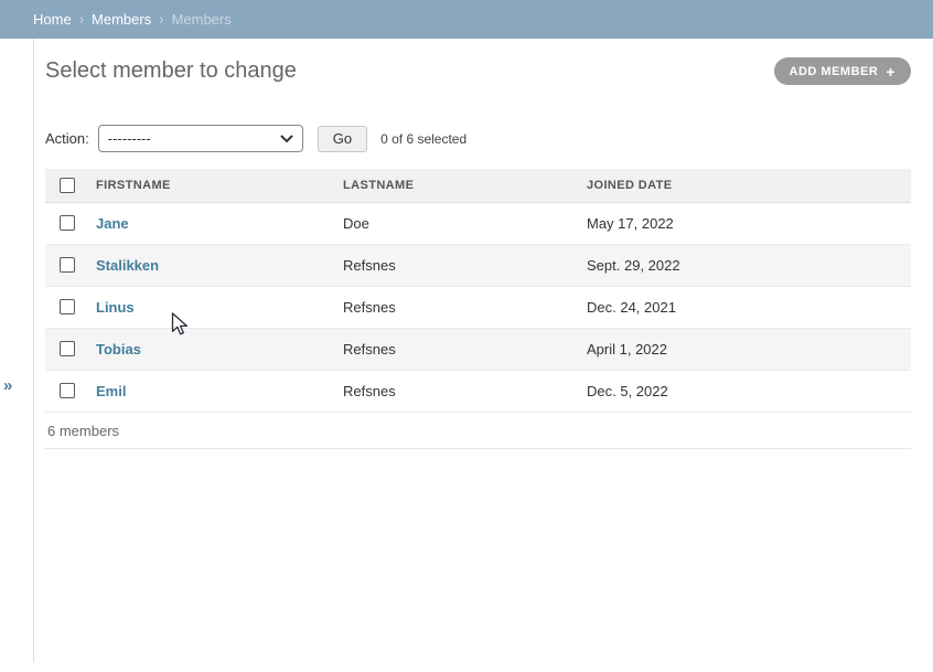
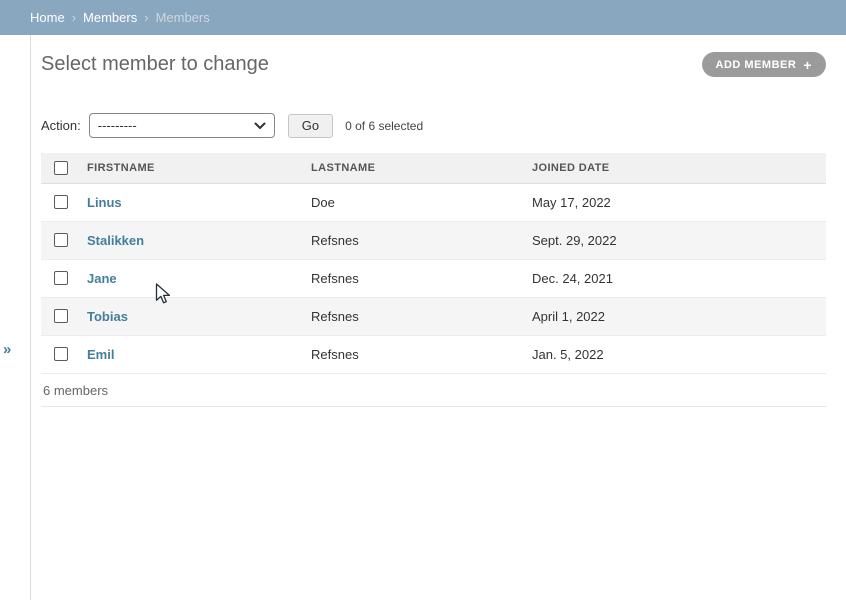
  Home
  ›
  Members
  ›
  Members
  »
  Select member to change
  ADD MEMBER
  +
  Action:
  ---------
  Go
  0 of 6 selected
  	FIRSTNAME	LASTNAME	JOINED DATE
- 	Jane	Doe	May 17, 2022
+ 	Linus	Doe	May 17, 2022
  	Stalikken	Refsnes	Sept. 29, 2022
- 	Linus	Refsnes	Dec. 24, 2021
+ 	Jane	Refsnes	Dec. 24, 2021
  	Tobias	Refsnes	April 1, 2022
- 	Emil	Refsnes	Dec. 5, 2022
+ 	Emil	Refsnes	Jan. 5, 2022
  6 members
